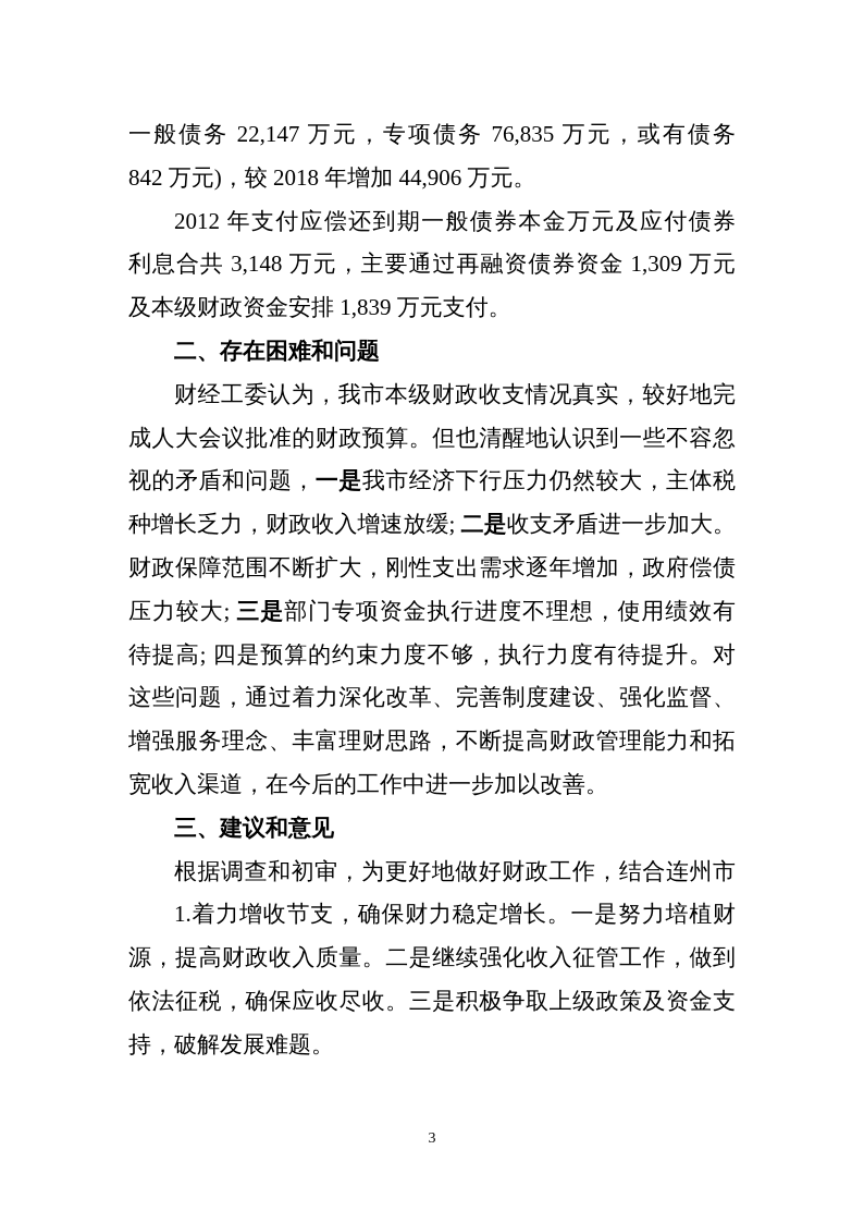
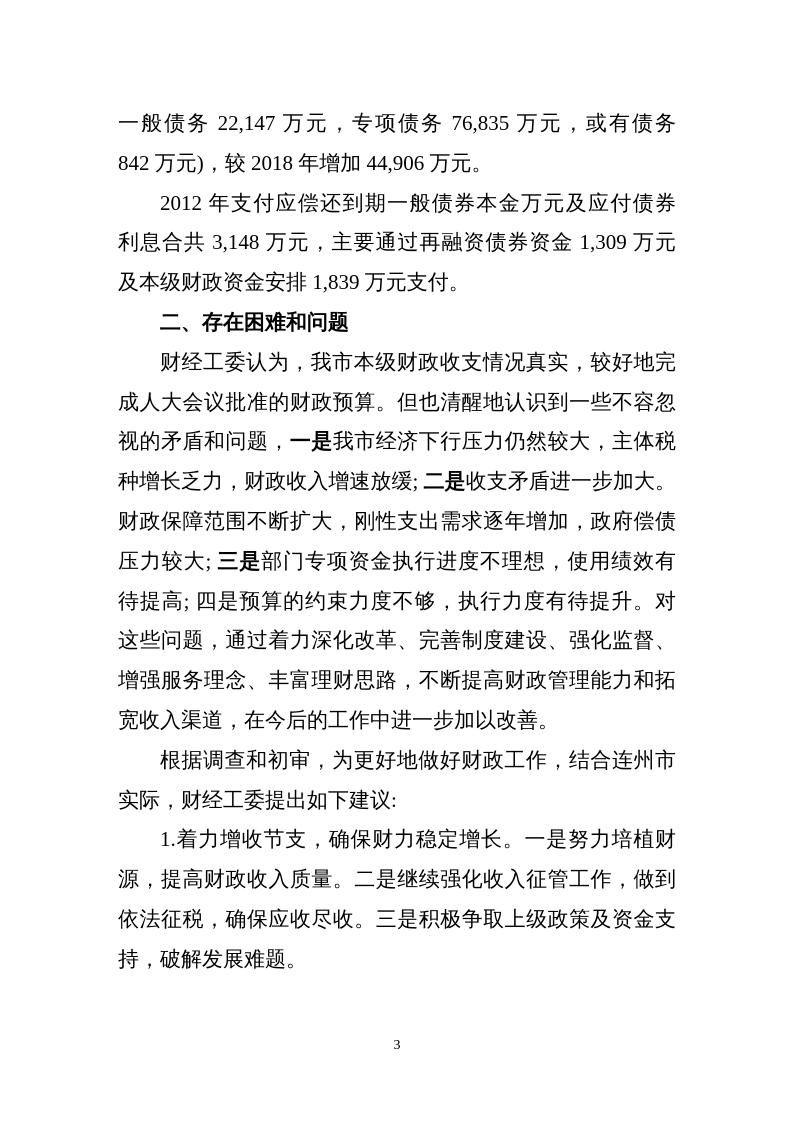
  一般债务 22,147 万元，专项债务 76,835 万元，或有债务
  842 万元)，较 2018 年增加 44,906 万元。
  2012 年支付应偿还到期一般债券本金万元及应付债券
  利息合共 3,148 万元，主要通过再融资债券资金 1,309 万元
  及本级财政资金安排 1,839 万元支付。
  二、存在困难和问题
  财经工委认为，我市本级财政收支情况真实，较好地完
  成人大会议批准的财政预算。但也清醒地认识到一些不容忽
  视的矛盾和问题，一是我市经济下行压力仍然较大，主体税
  种增长乏力，财政收入增速放缓; 二是收支矛盾进一步加大。
  财政保障范围不断扩大，刚性支出需求逐年增加，政府偿债
  压力较大; 三是部门专项资金执行进度不理想，使用绩效有
  待提高; 四是预算的约束力度不够，执行力度有待提升。对
  这些问题，通过着力深化改革、完善制度建设、强化监督、
  增强服务理念、丰富理财思路，不断提高财政管理能力和拓
  宽收入渠道，在今后的工作中进一步加以改善。
- 三、建议和意见
  根据调查和初审，为更好地做好财政工作，结合连州市
+ 实际，财经工委提出如下建议:
  1.着力增收节支，确保财力稳定增长。一是努力培植财
  源，提高财政收入质量。二是继续强化收入征管工作，做到
  依法征税，确保应收尽收。三是积极争取上级政策及资金支
  持，破解发展难题。
  3
